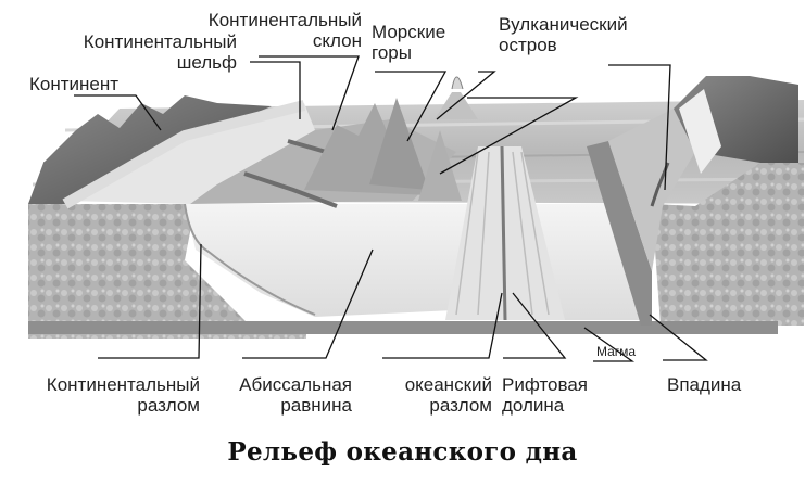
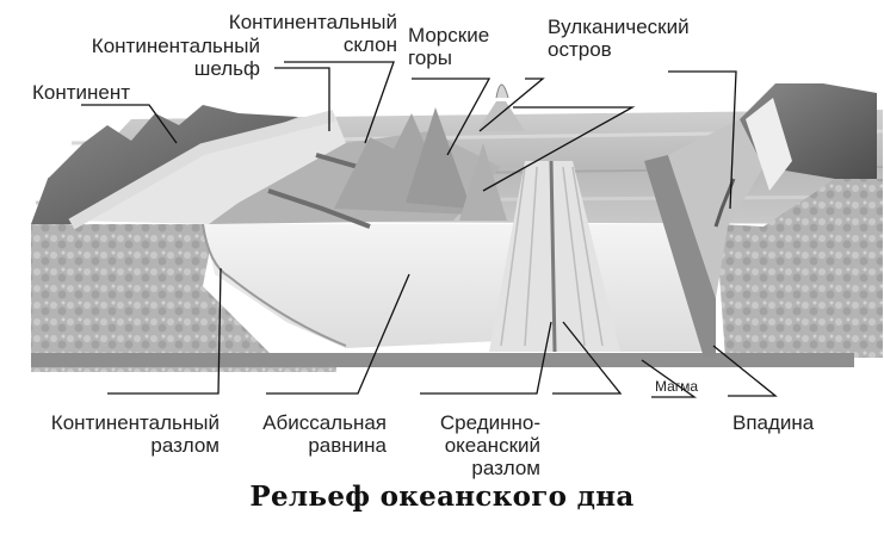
  Континент
  Континентальный
  шельф
  Континентальный
  склон
  Морские
  горы
  Вулканический
  остров
  Континентальный
  разлом
  Абиссальная
  равнина
+ Срединно-
  океанский
  разлом
- Рифтовая
- долина
  Магма
  Впадина
  Рельеф океанского дна
